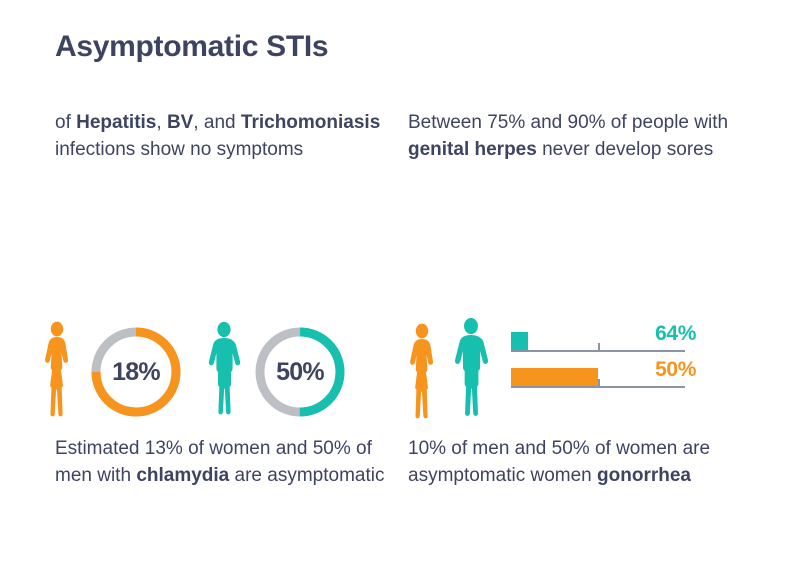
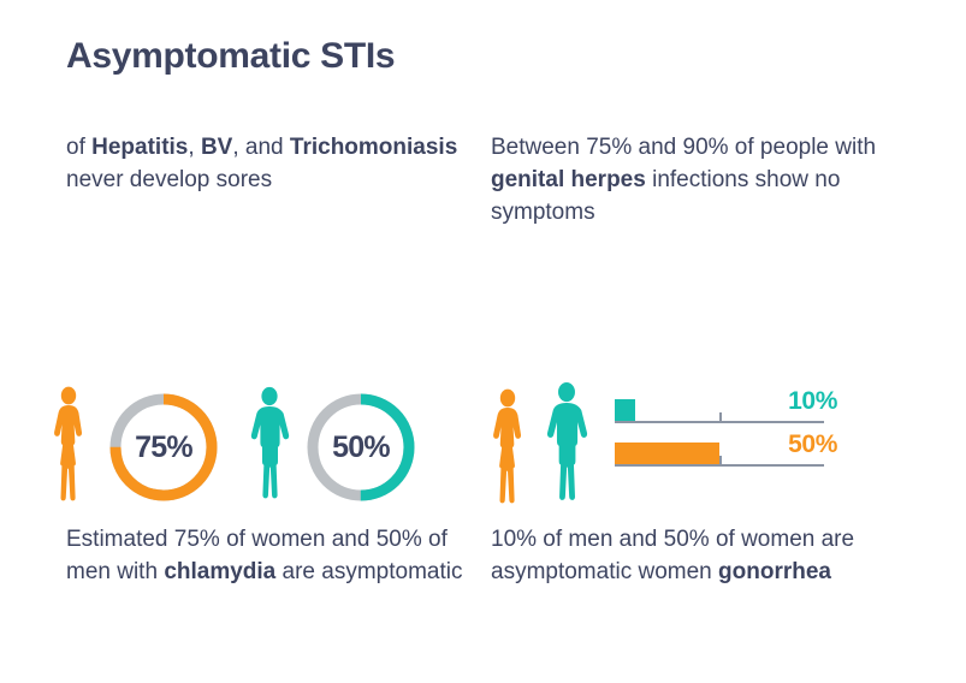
  Asymptomatic STIs
- of Hepatitis, BV, and Trichomoniasis infections show no symptoms
+ of Hepatitis, BV, and Trichomoniasis never develop sores
- Between 75% and 90% of people with genital herpes never develop sores
+ Between 75% and 90% of people with genital herpes infections show no symptoms
- 18%
+ 75%
  50%
- 64%
+ 10%
  50%
- Estimated 13% of women and 50% of men with chlamydia are asymptomatic
+ Estimated 75% of women and 50% of men with chlamydia are asymptomatic
  10% of men and 50% of women are asymptomatic women gonorrhea
